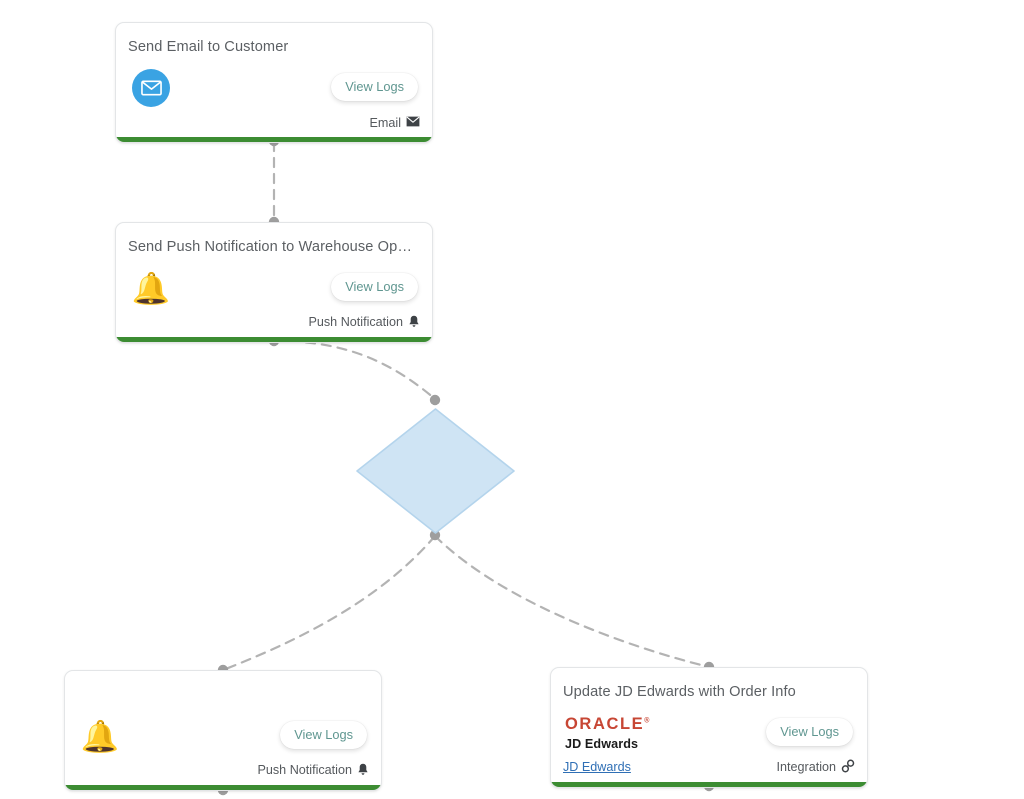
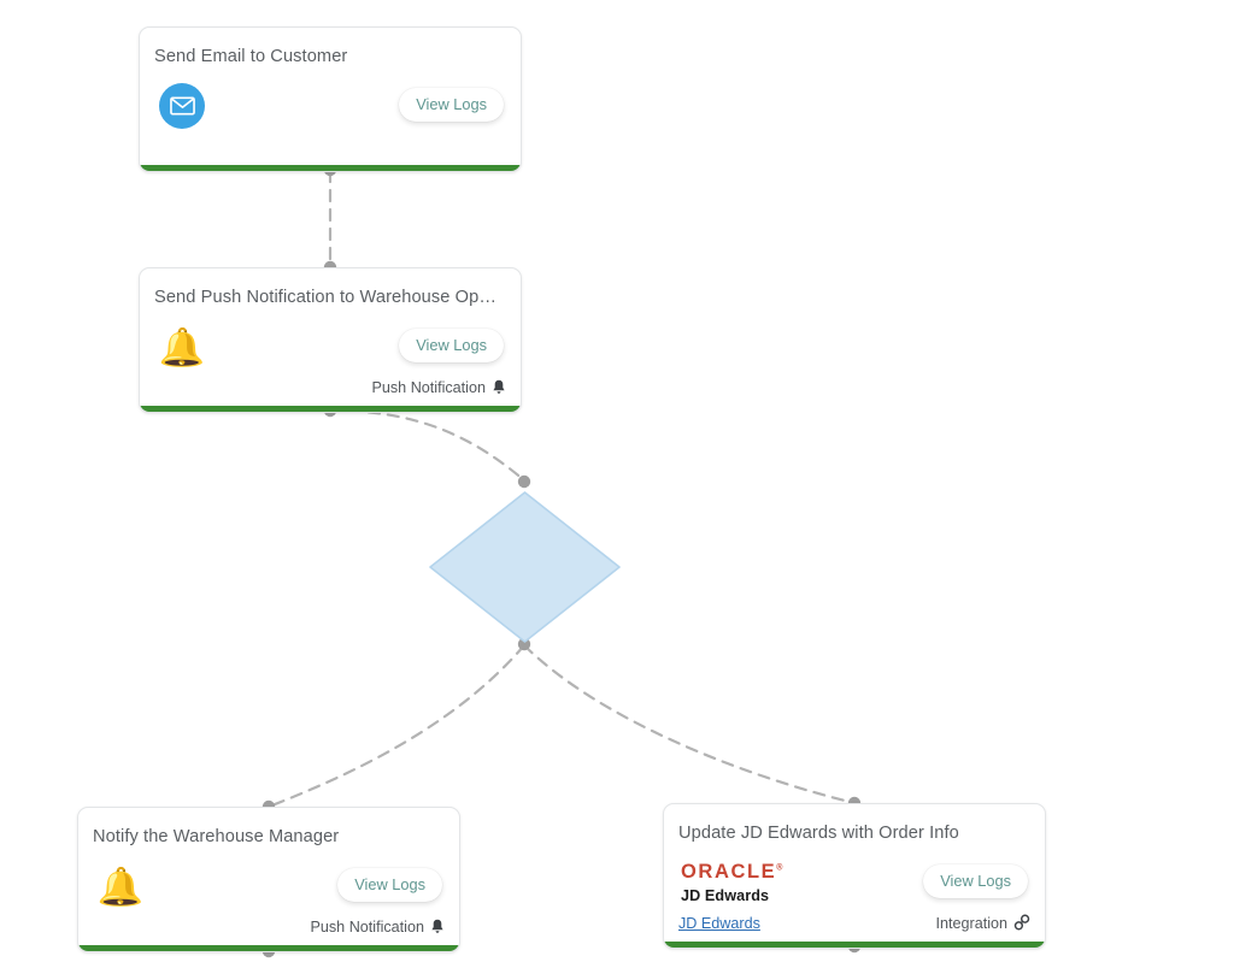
  Send Email to Customer
  View Logs
- Email
  Send Push Notification to Warehouse Oper..
  🔔
  View Logs
  Push Notification
+ Notify the Warehouse Manager
  🔔
  View Logs
  Push Notification
  Update JD Edwards with Order Info
  ORACLE
  JD Edwards
  View Logs
  JD Edwards
  Integration
